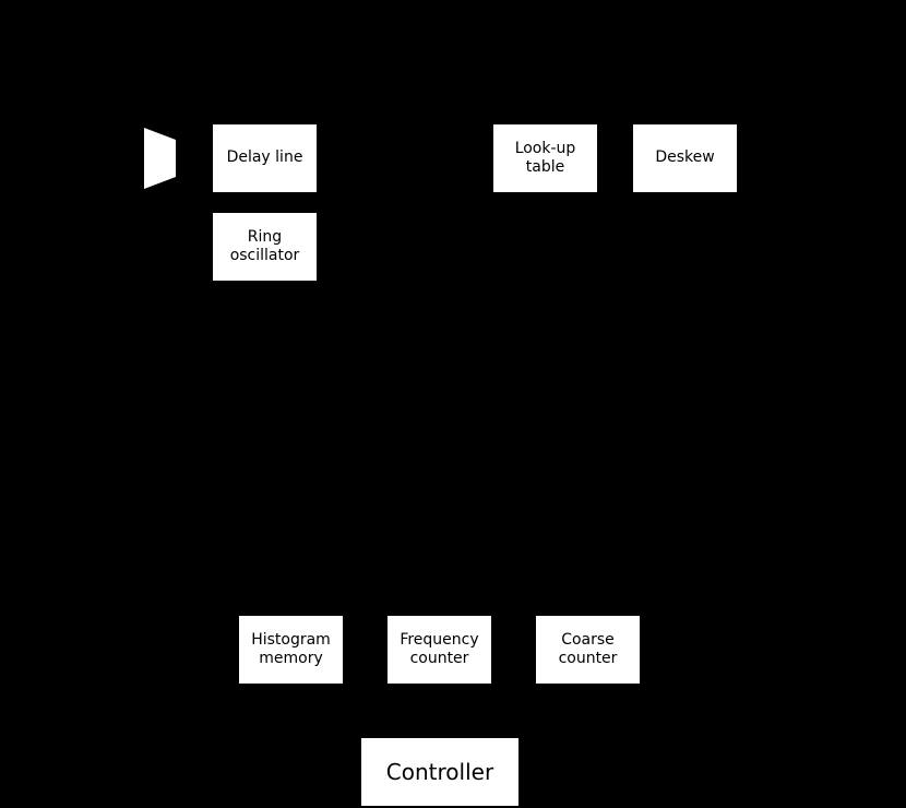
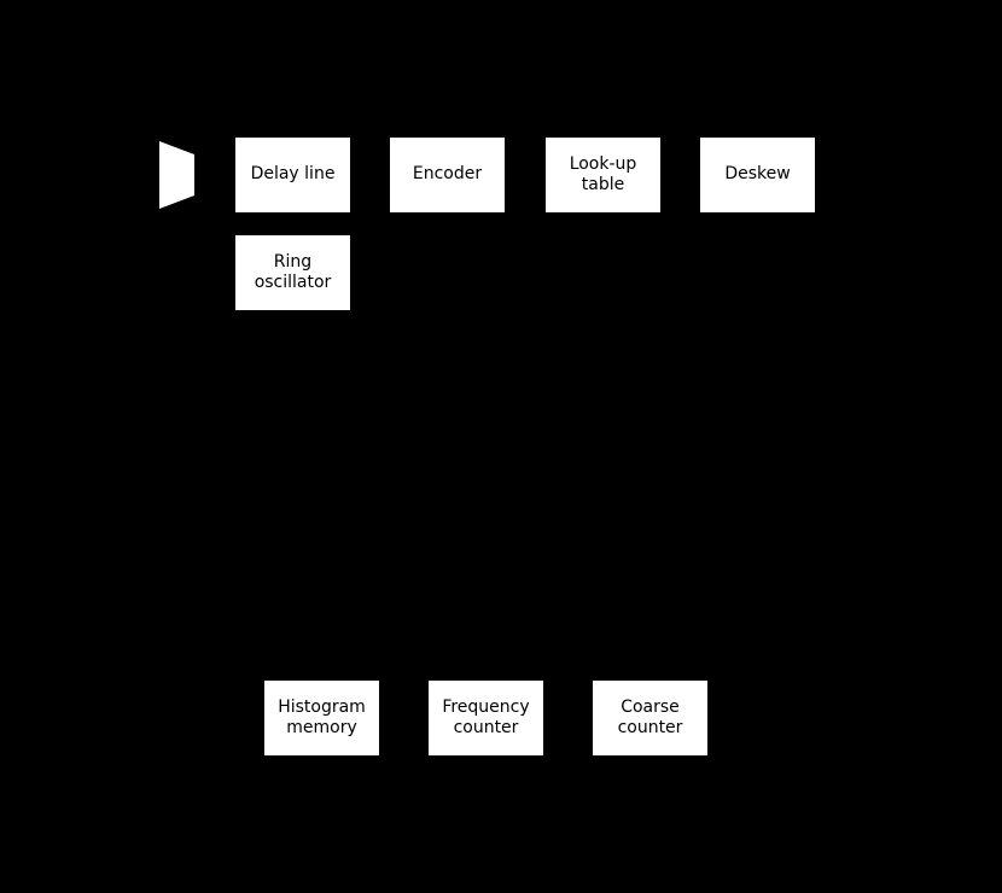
  Delay line
+ Encoder
  Look-up
  table
  Deskew
  Ring
  oscillator
  Histogram
  memory
  Frequency
  counter
  Coarse
  counter
- Controller
